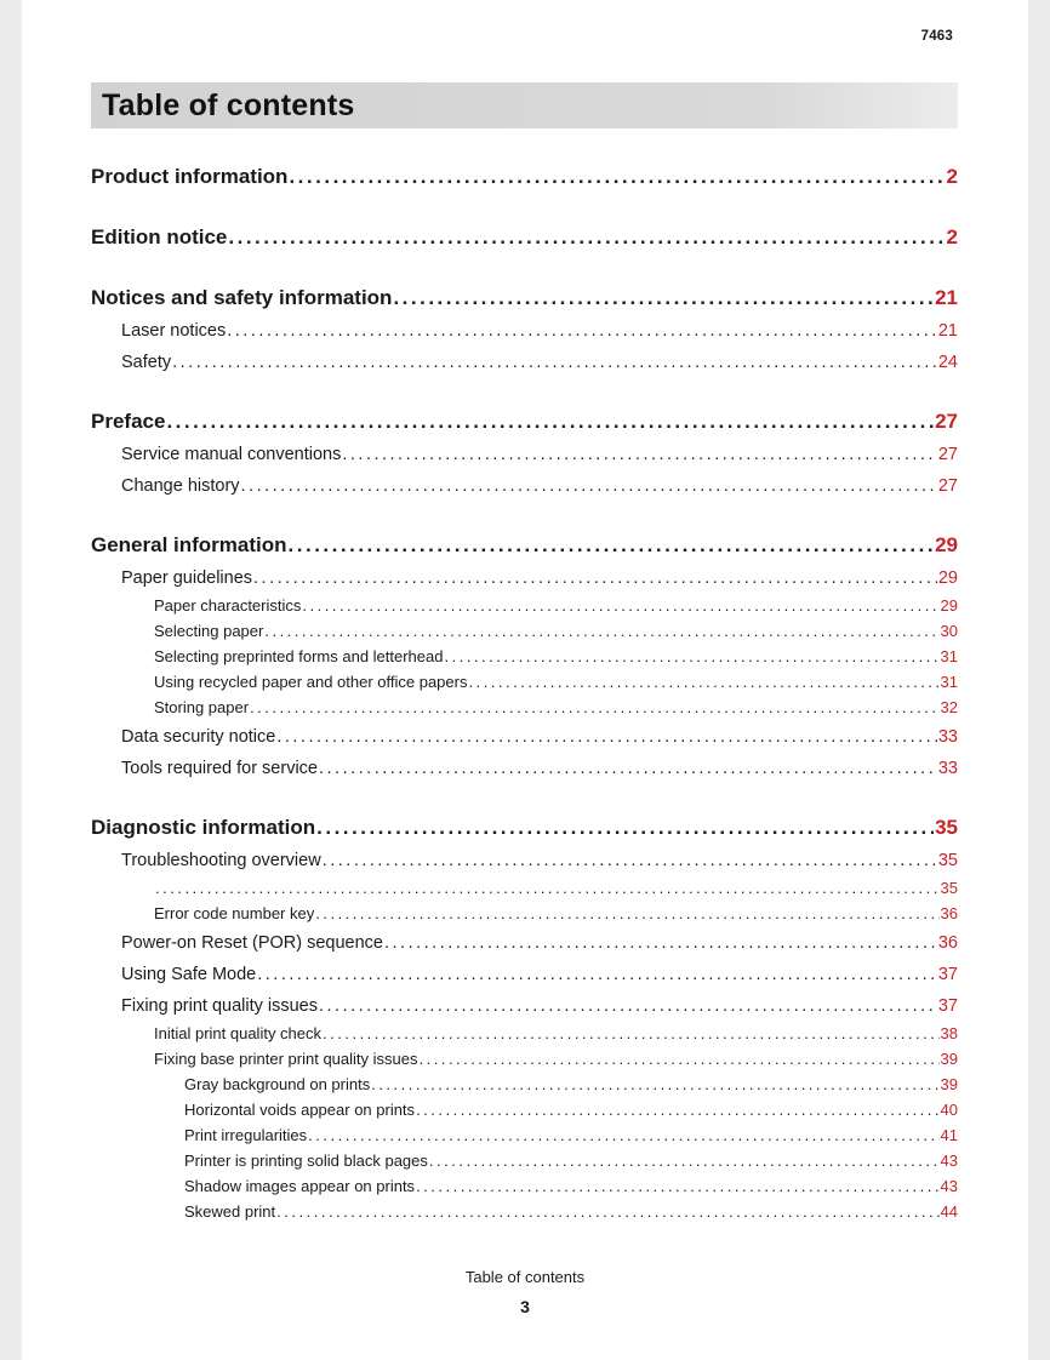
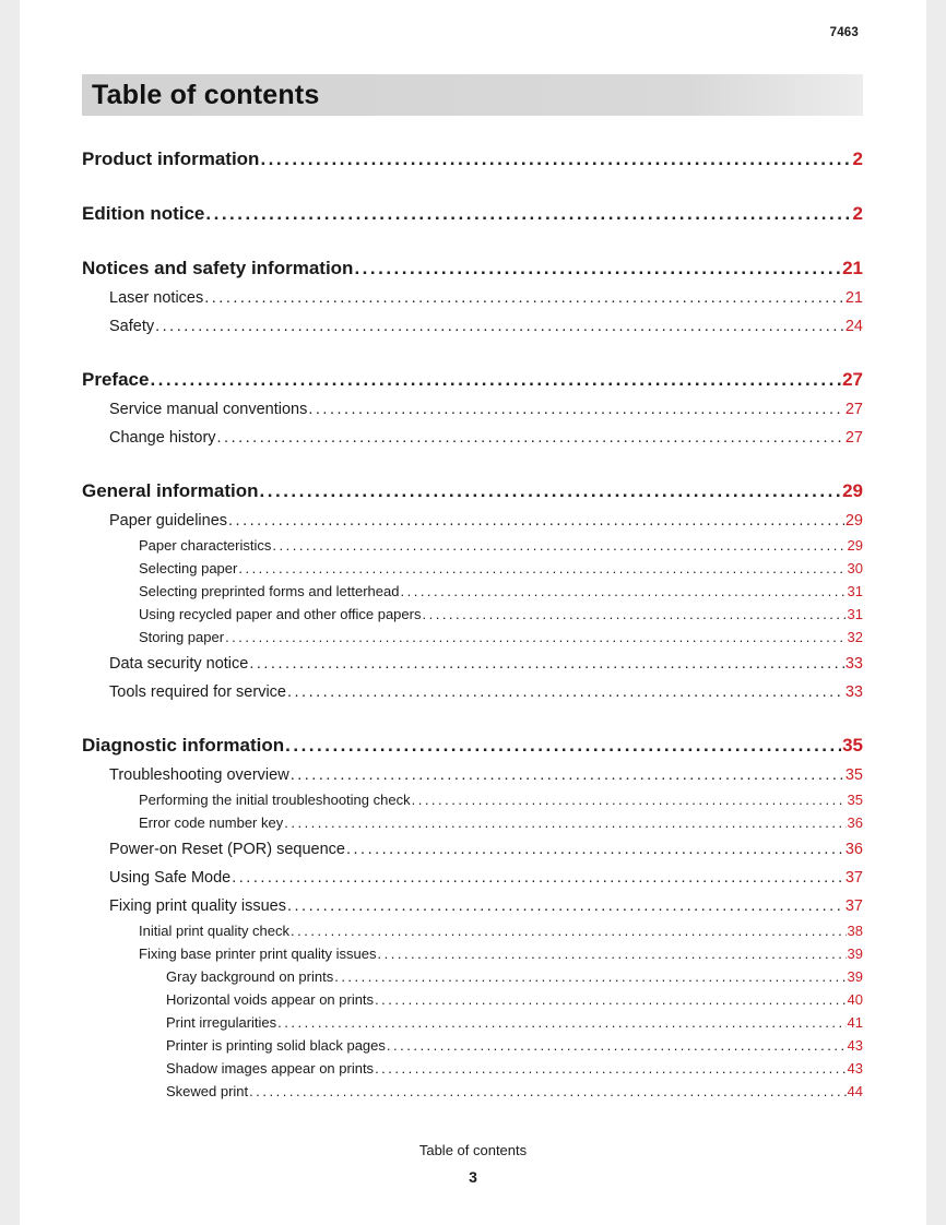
  7463
  Table of contents
  Product information
  2
  Edition notice
  2
  Notices and safety information
  21
  Laser notices
  21
  Safety
  24
  Preface
  27
  Service manual conventions
  27
  Change history
  27
  General information
  29
  Paper guidelines
  29
  Paper characteristics
  29
  Selecting paper
  30
  Selecting preprinted forms and letterhead
  31
  Using recycled paper and other office papers
  31
  Storing paper
  32
  Data security notice
  33
  Tools required for service
  33
  Diagnostic information
  35
  Troubleshooting overview
  35
+ Performing the initial troubleshooting check
  35
  Error code number key
  36
  Power-on Reset (POR) sequence
  36
  Using Safe Mode
  37
  Fixing print quality issues
  37
  Initial print quality check
  38
  Fixing base printer print quality issues
  39
  Gray background on prints
  39
  Horizontal voids appear on prints
  40
  Print irregularities
  41
  Printer is printing solid black pages
  43
  Shadow images appear on prints
  43
  Skewed print
  44
  Table of contents
  3
